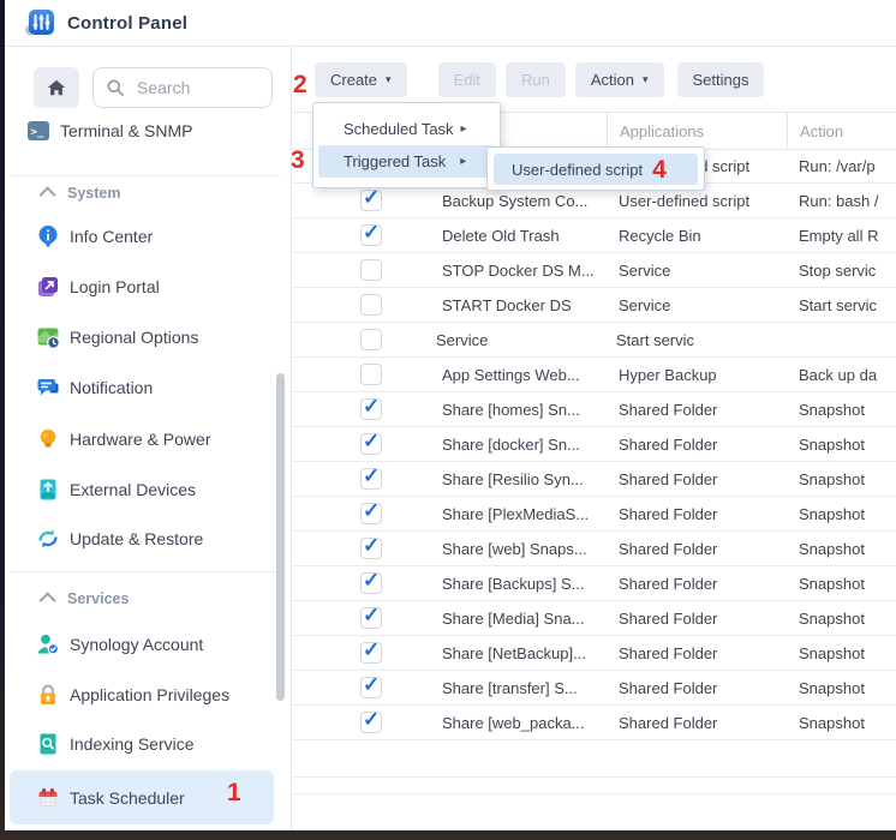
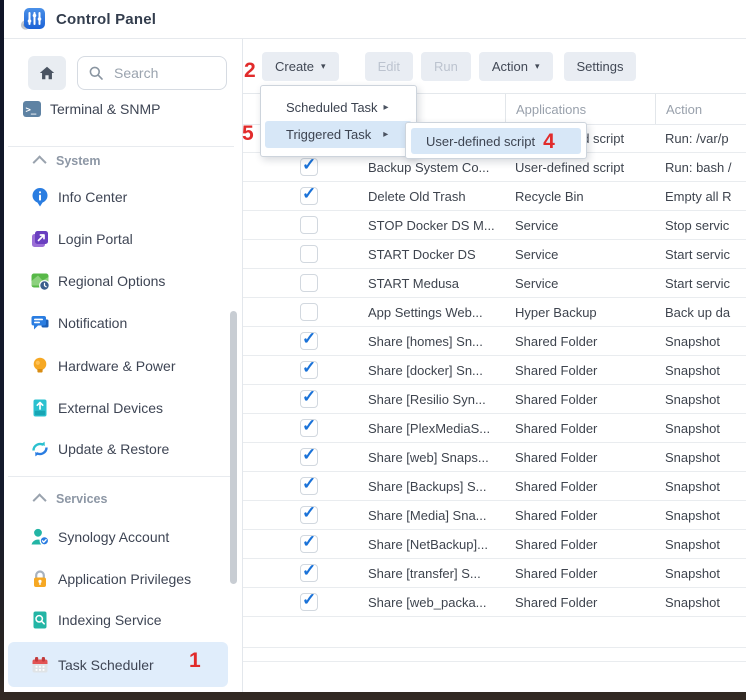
  Control Panel
  Search
  >_
  Terminal & SNMP
  System
  Info Center
  Login Portal
  Regional Options
  Notification
  Hardware & Power
  External Devices
  Update & Restore
  Services
  Synology Account
  Application Privileges
  Indexing Service
  Task Scheduler
  Create
  ▾
  Edit
  Run
  Action
  ▾
  Settings
  Applications
  Action
  Run: /var/p
  Backup System Co...
  User-defined script
  Run: bash /
  Delete Old Trash
  Recycle Bin
  Empty all R
  STOP Docker DS M...
  Service
  Stop servic
  START Docker DS
  Service
  Start servic
+ START Medusa
  Service
  Start servic
  App Settings Web...
  Hyper Backup
  Back up da
  Share [homes] Sn...
  Shared Folder
  Snapshot
  Share [docker] Sn...
  Shared Folder
  Snapshot
  Share [Resilio Syn...
  Shared Folder
  Snapshot
  Share [PlexMediaS...
  Shared Folder
  Snapshot
  Share [web] Snaps...
  Shared Folder
  Snapshot
  Share [Backups] S...
  Shared Folder
  Snapshot
  Share [Media] Sna...
  Shared Folder
  Snapshot
  Share [NetBackup]...
  Shared Folder
  Snapshot
  Share [transfer] S...
  Shared Folder
  Snapshot
  Share [web_packa...
  Shared Folder
  Snapshot
  Scheduled Task
  ▸
  Triggered Task
  ▸
  User-defined script
  4
  2
- 3
+ 5
  1
